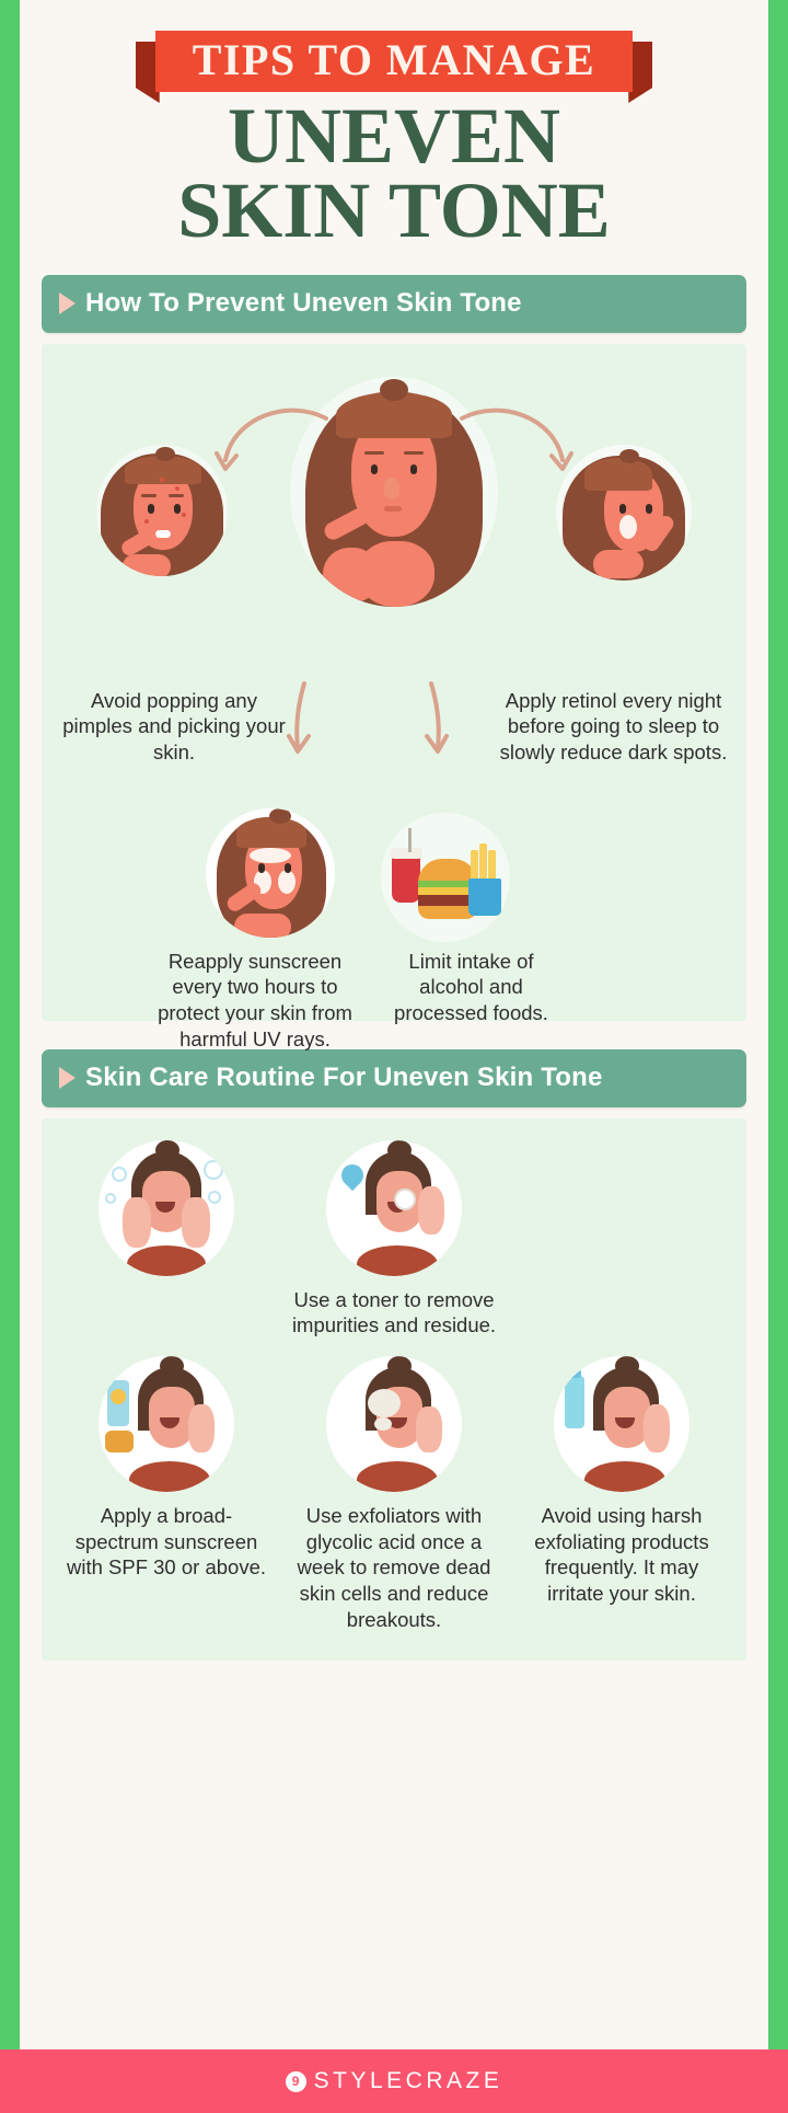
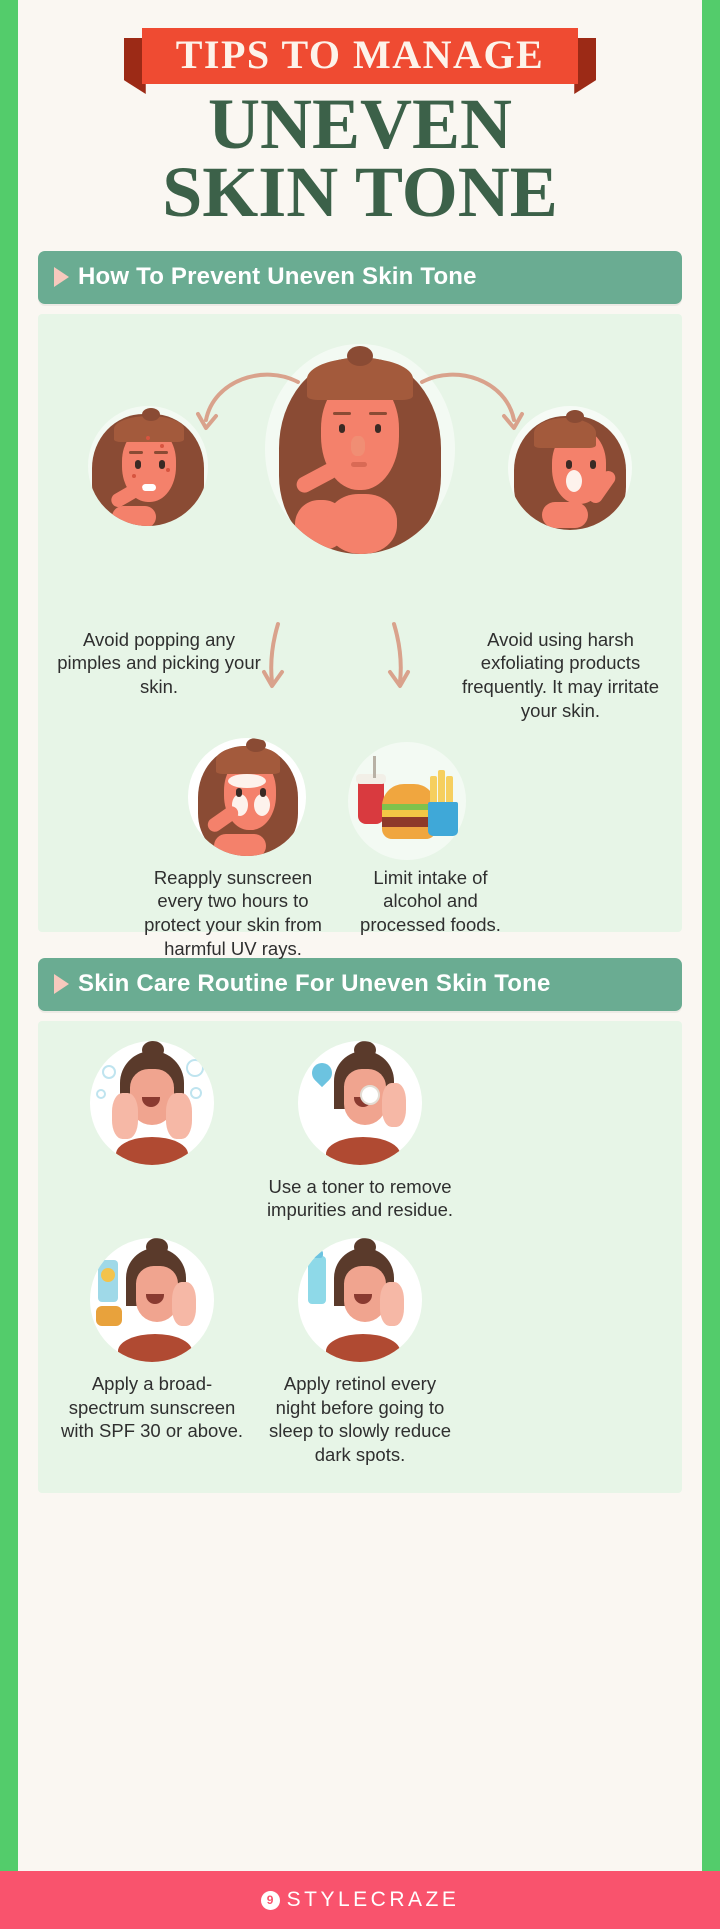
  TIPS TO MANAGE
  UNEVEN
  SKIN TONE
  How To Prevent Uneven Skin Tone
  Avoid popping any pimples and picking your skin.
- Apply retinol every night before going to sleep to slowly reduce dark spots.
+ Avoid using harsh exfoliating products frequently. It may irritate your skin.
  Reapply sunscreen every two hours to protect your skin from harmful UV rays.
  Limit intake of alcohol and processed foods.
  Skin Care Routine For Uneven Skin Tone
  Use a toner to remove impurities and residue.
  Apply a broad-spectrum sunscreen with SPF 30 or above.
- Use exfoliators with glycolic acid once a week to remove dead skin cells and reduce breakouts.
- Avoid using harsh exfoliating products frequently. It may irritate your skin.
+ Apply retinol every night before going to sleep to slowly reduce dark spots.
  9
  STYLECRAZE
